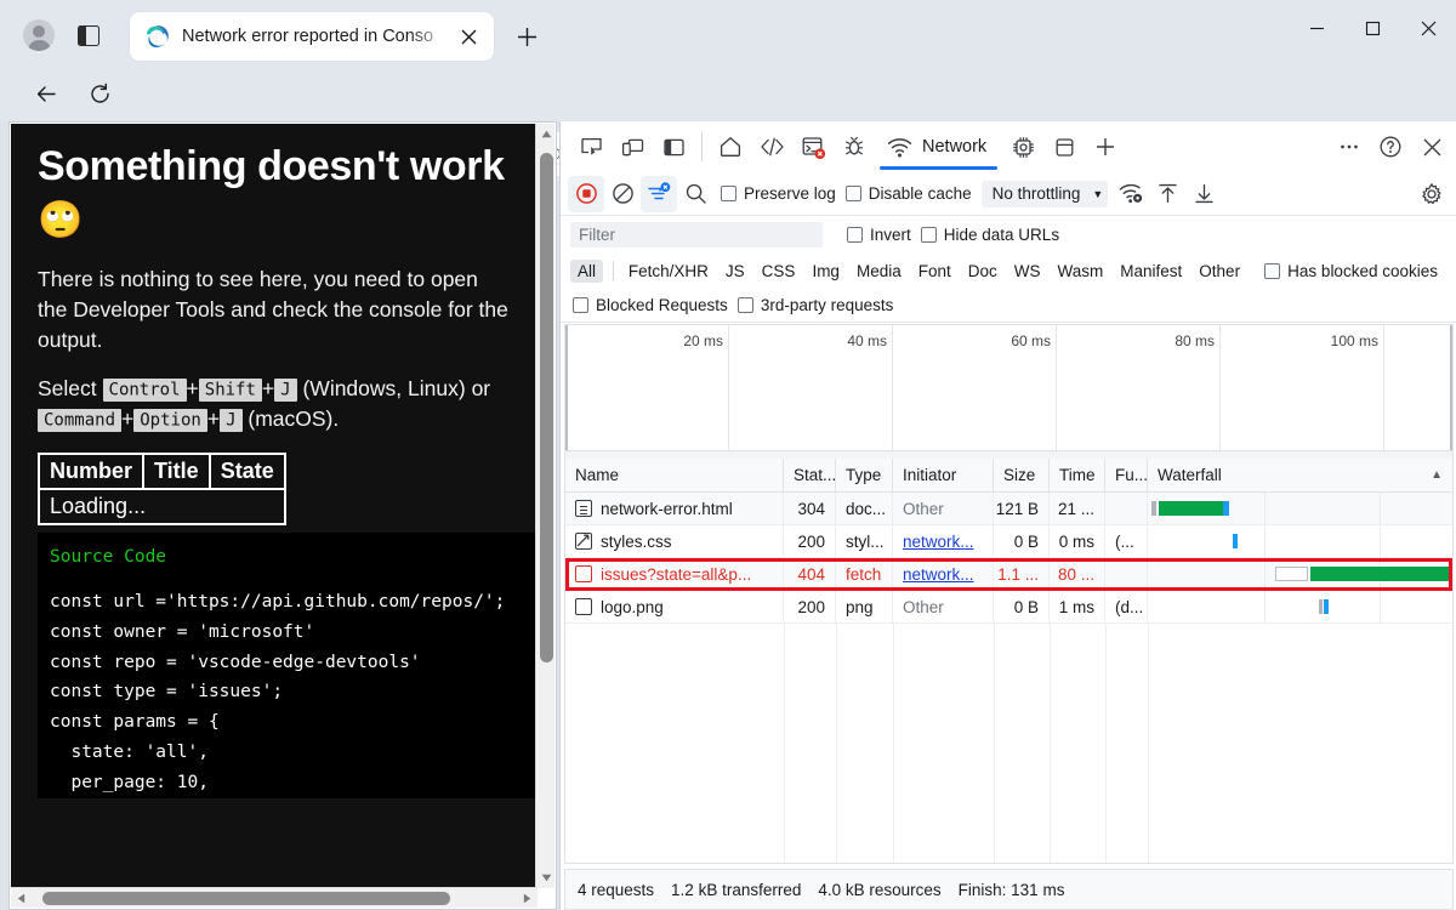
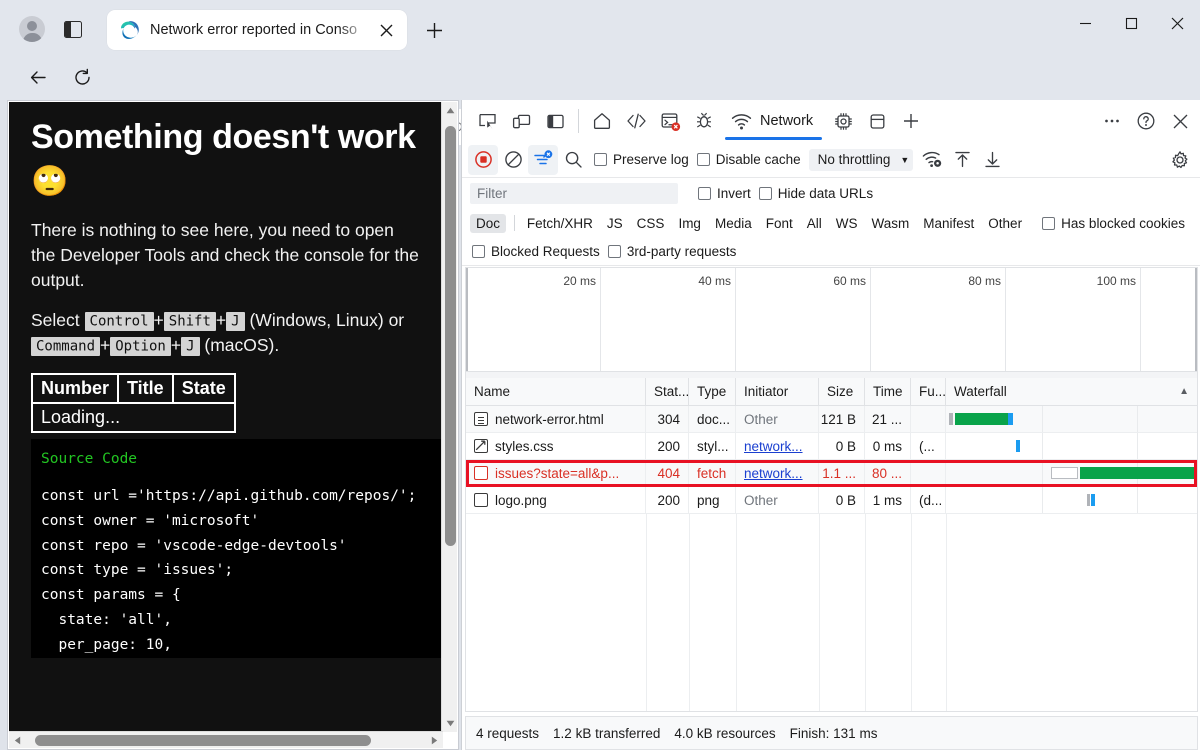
  Network error reported in Conso
  Something doesn't work 🙄
  There is nothing to see here, you need to open the Developer Tools and check the console for the output.
  Select Control + Shift + J (Windows, Linux) or Command + Option + J (macOS).
  Number	Title	State
  Loading...
  Source Code
  const url ='https://api.github.com/repos/';
  const owner = 'microsoft'
  const repo = 'vscode-edge-devtools'
  const type = 'issues';
  const params = {
  state: 'all',
  per_page: 10,
  Network
  Preserve log
  Disable cache
  No throttling
  ▼
  Filter
  Invert
  Hide data URLs
- All
+ Doc
  Fetch/XHR
  JS
  CSS
  Img
  Media
  Font
- Doc
+ All
  WS
  Wasm
  Manifest
  Other
  Has blocked cookies
  Blocked Requests
  3rd-party requests
  20 ms
  40 ms
  60 ms
  80 ms
  100 ms
  Name
  Stat...
  Type
  Initiator
  Size
  Time
  Fu...
  Waterfall
  ▲
  network-error.html
  304
  doc...
  Other
  121 B
  21 ...
  styles.css
  200
  styl...
  network...
  0 B
  0 ms
  (...
  issues?state=all&p...
  404
  fetch
  network...
  1.1 ...
  80 ...
  logo.png
  200
  png
  Other
  0 B
  1 ms
  (d...
  4 requests
  1.2 kB transferred
  4.0 kB resources
  Finish: 131 ms
